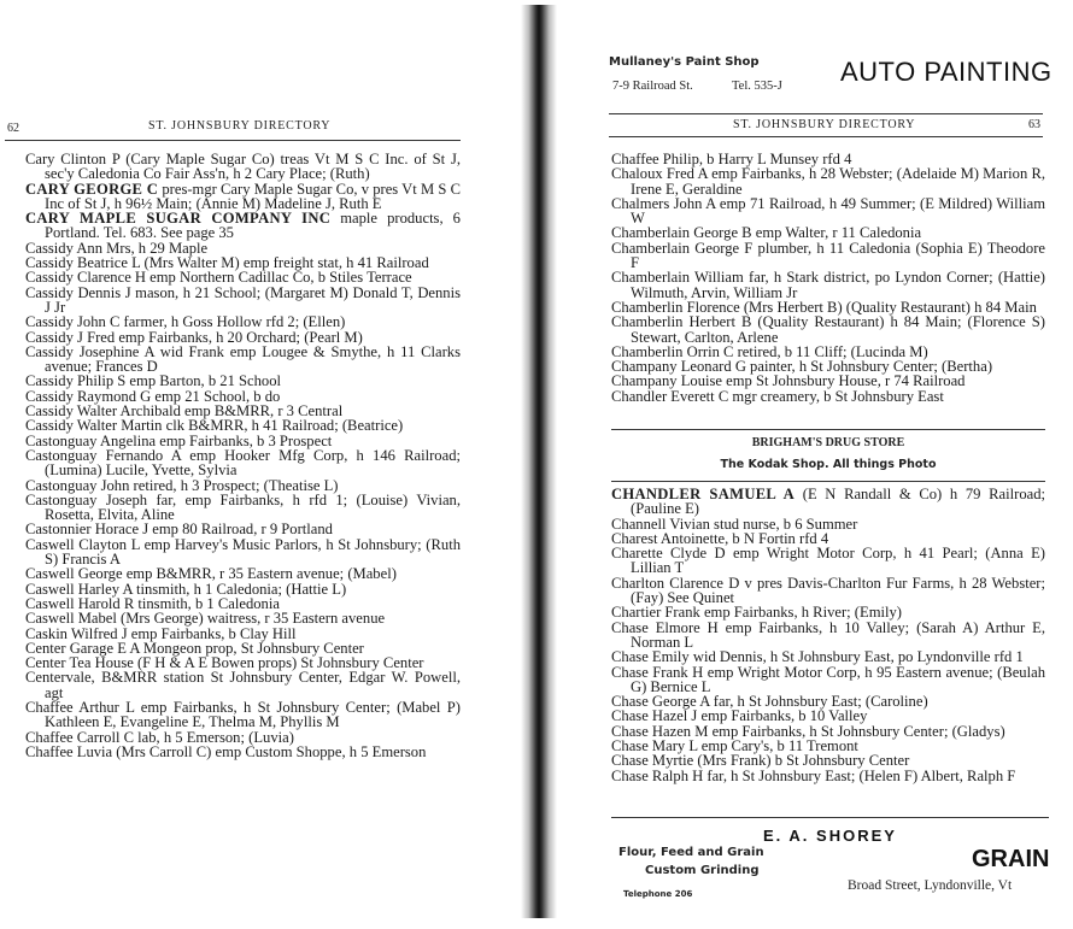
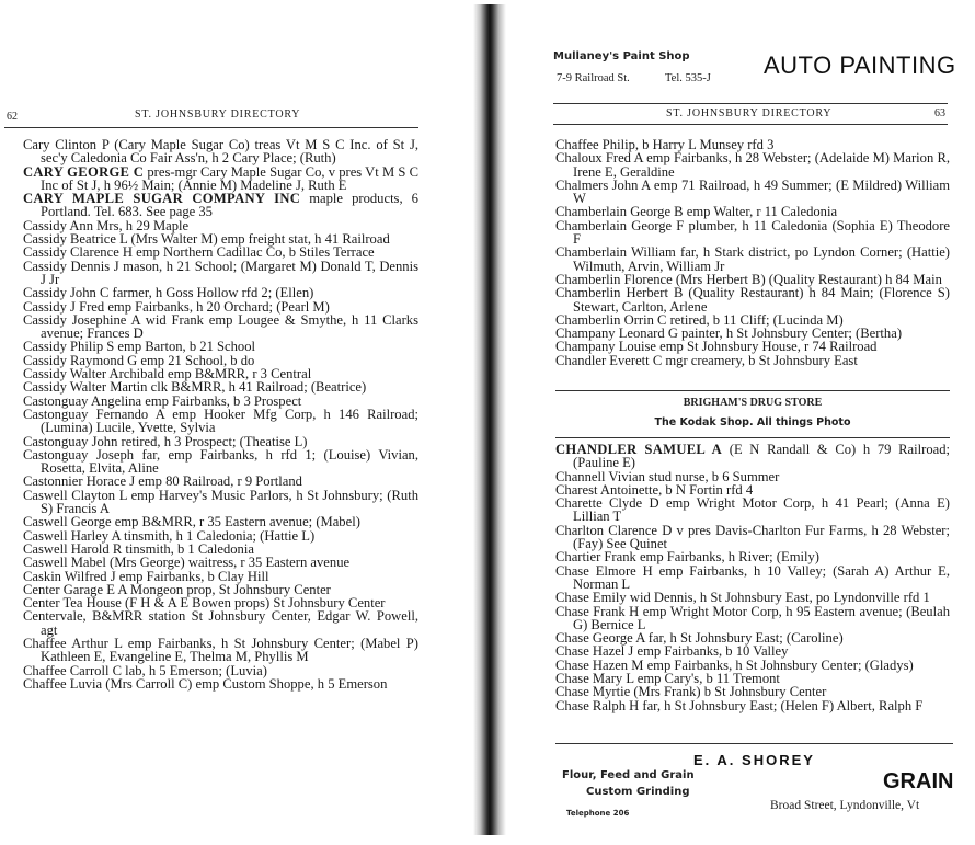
  62
  ST. JOHNSBURY DIRECTORY
  Cary Clinton P (Cary Maple Sugar Co) treas Vt M S C Inc. of St J, sec'y Caledonia Co Fair Ass'n, h 2 Cary Place; (Ruth)
  CARY GEORGE C pres-mgr Cary Maple Sugar Co, v pres Vt M S C Inc of St J, h 96½ Main; (Annie M) Madeline J, Ruth E
  CARY MAPLE SUGAR COMPANY INC maple products, 6 Portland. Tel. 683. See page 35
  Cassidy Ann Mrs, h 29 Maple
  Cassidy Beatrice L (Mrs Walter M) emp freight stat, h 41 Railroad
  Cassidy Clarence H emp Northern Cadillac Co, b Stiles Terrace
  Cassidy Dennis J mason, h 21 School; (Margaret M) Donald T, Dennis J Jr
  Cassidy John C farmer, h Goss Hollow rfd 2; (Ellen)
  Cassidy J Fred emp Fairbanks, h 20 Orchard; (Pearl M)
  Cassidy Josephine A wid Frank emp Lougee & Smythe, h 11 Clarks avenue; Frances D
  Cassidy Philip S emp Barton, b 21 School
  Cassidy Raymond G emp 21 School, b do
  Cassidy Walter Archibald emp B&MRR, r 3 Central
  Cassidy Walter Martin clk B&MRR, h 41 Railroad; (Beatrice)
  Castonguay Angelina emp Fairbanks, b 3 Prospect
  Castonguay Fernando A emp Hooker Mfg Corp, h 146 Railroad; (Lumina) Lucile, Yvette, Sylvia
  Castonguay John retired, h 3 Prospect; (Theatise L)
  Castonguay Joseph far, emp Fairbanks, h rfd 1; (Louise) Vivian, Rosetta, Elvita, Aline
  Castonnier Horace J emp 80 Railroad, r 9 Portland
  Caswell Clayton L emp Harvey's Music Parlors, h St Johnsbury; (Ruth S) Francis A
  Caswell George emp B&MRR, r 35 Eastern avenue; (Mabel)
  Caswell Harley A tinsmith, h 1 Caledonia; (Hattie L)
  Caswell Harold R tinsmith, b 1 Caledonia
  Caswell Mabel (Mrs George) waitress, r 35 Eastern avenue
  Caskin Wilfred J emp Fairbanks, b Clay Hill
  Center Garage E A Mongeon prop, St Johnsbury Center
  Center Tea House (F H & A E Bowen props) St Johnsbury Center
  Centervale, B&MRR station St Johnsbury Center, Edgar W. Powell, agt
  Chaffee Arthur L emp Fairbanks, h St Johnsbury Center; (Mabel P) Kathleen E, Evangeline E, Thelma M, Phyllis M
  Chaffee Carroll C lab, h 5 Emerson; (Luvia)
  Chaffee Luvia (Mrs Carroll C) emp Custom Shoppe, h 5 Emerson
  Mullaney's Paint Shop
  7-9 Railroad St.
  Tel. 535-J
  AUTO PAINTING
  ST. JOHNSBURY DIRECTORY
  63
- Chaffee Philip, b Harry L Munsey rfd 4
+ Chaffee Philip, b Harry L Munsey rfd 3
  Chaloux Fred A emp Fairbanks, h 28 Webster; (Adelaide M) Marion R, Irene E, Geraldine
  Chalmers John A emp 71 Railroad, h 49 Summer; (E Mildred) William W
  Chamberlain George B emp Walter, r 11 Caledonia
  Chamberlain George F plumber, h 11 Caledonia (Sophia E) Theodore F
  Chamberlain William far, h Stark district, po Lyndon Corner; (Hattie) Wilmuth, Arvin, William Jr
  Chamberlin Florence (Mrs Herbert B) (Quality Restaurant) h 84 Main
  Chamberlin Herbert B (Quality Restaurant) h 84 Main; (Florence S) Stewart, Carlton, Arlene
  Chamberlin Orrin C retired, b 11 Cliff; (Lucinda M)
  Champany Leonard G painter, h St Johnsbury Center; (Bertha)
  Champany Louise emp St Johnsbury House, r 74 Railroad
  Chandler Everett C mgr creamery, b St Johnsbury East
  BRIGHAM'S DRUG STORE
  The Kodak Shop. All things Photo
  CHANDLER SAMUEL A (E N Randall & Co) h 79 Railroad; (Pauline E)
  Channell Vivian stud nurse, b 6 Summer
  Charest Antoinette, b N Fortin rfd 4
  Charette Clyde D emp Wright Motor Corp, h 41 Pearl; (Anna E) Lillian T
  Charlton Clarence D v pres Davis-Charlton Fur Farms, h 28 Webster; (Fay) See Quinet
  Chartier Frank emp Fairbanks, h River; (Emily)
  Chase Elmore H emp Fairbanks, h 10 Valley; (Sarah A) Arthur E, Norman L
  Chase Emily wid Dennis, h St Johnsbury East, po Lyndonville rfd 1
  Chase Frank H emp Wright Motor Corp, h 95 Eastern avenue; (Beulah G) Bernice L
  Chase George A far, h St Johnsbury East; (Caroline)
  Chase Hazel J emp Fairbanks, b 10 Valley
  Chase Hazen M emp Fairbanks, h St Johnsbury Center; (Gladys)
  Chase Mary L emp Cary's, b 11 Tremont
  Chase Myrtie (Mrs Frank) b St Johnsbury Center
  Chase Ralph H far, h St Johnsbury East; (Helen F) Albert, Ralph F
  E. A. SHOREY
  Flour, Feed and Grain
  Custom Grinding
  Telephone 206
  GRAIN
  Broad Street, Lyndonville, Vt
